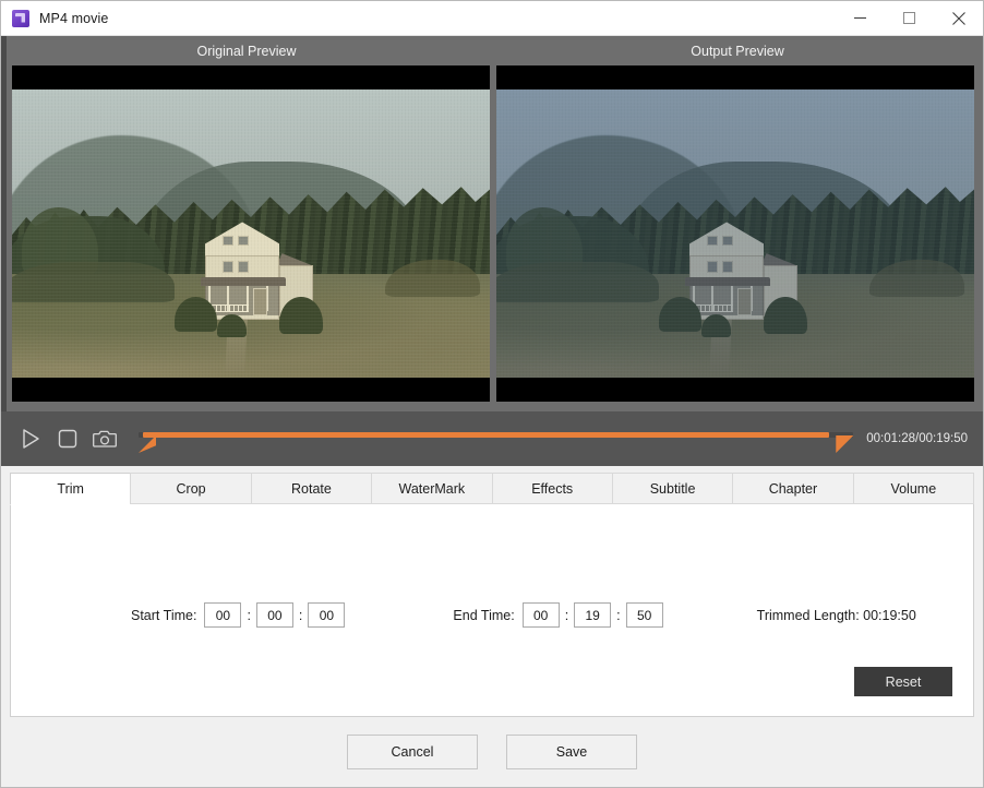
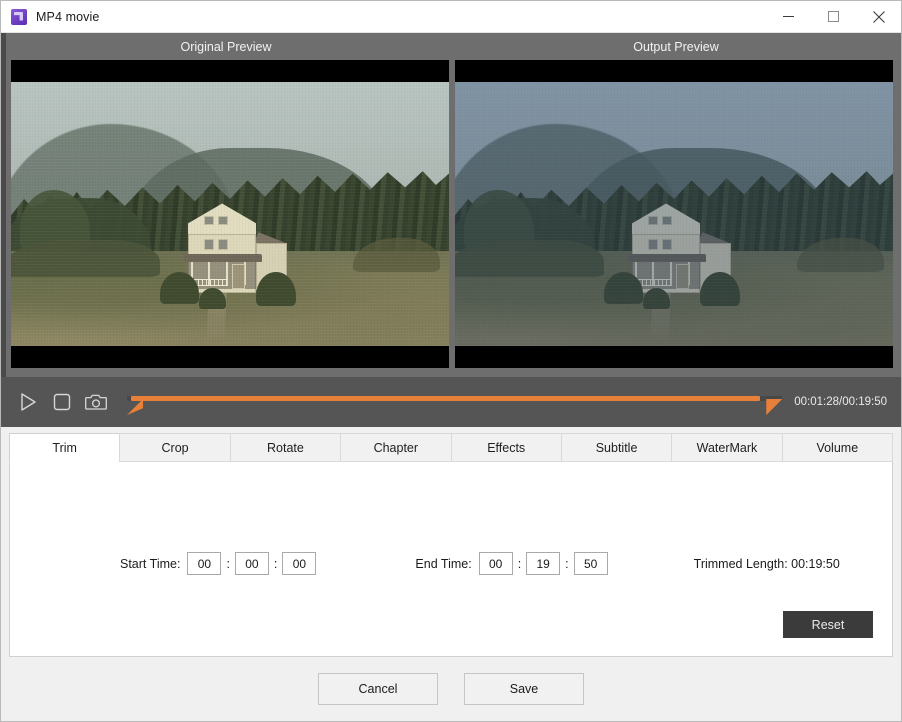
  MP4 movie
  Original Preview
  Output Preview
  00:01:28/00:19:50
  Trim
  Crop
  Rotate
- WaterMark
+ Chapter
  Effects
  Subtitle
- Chapter
+ WaterMark
  Volume
  Start Time:
  00
  :
  00
  :
  00
  End Time:
  00
  :
  19
  :
  50
  Trimmed Length: 00:19:50
  Reset
  Cancel
  Save
